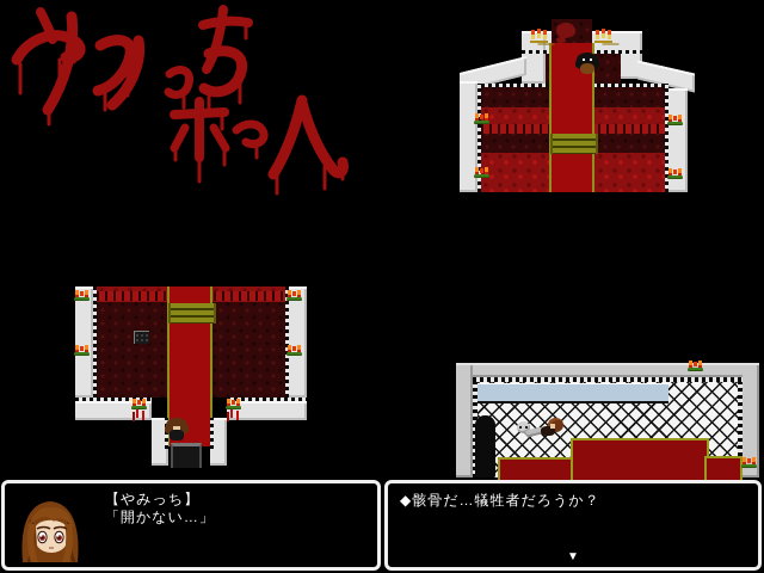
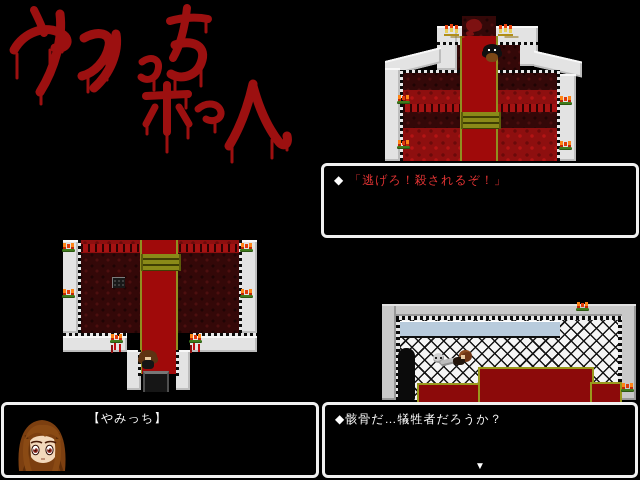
+ ◆ 「逃げろ！殺されるぞ！」
  【やみっち】
- 「開かない…」
  ◆骸骨だ…犠牲者だろうか？
  ▼
